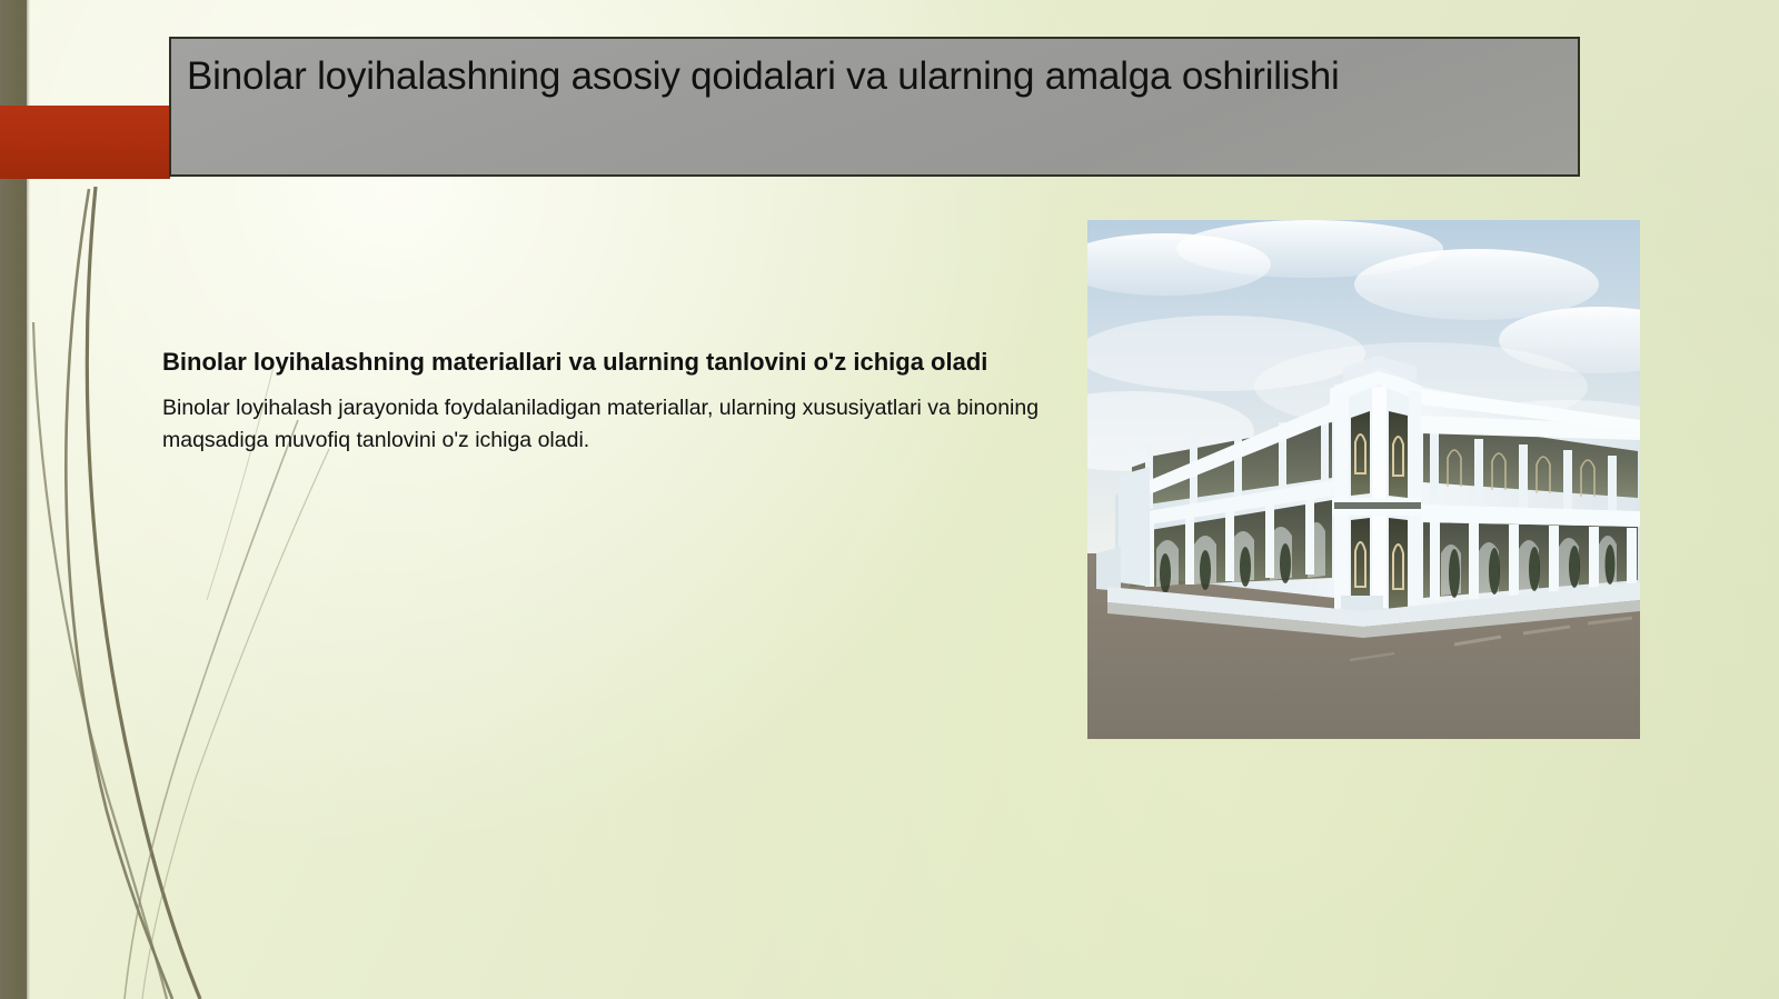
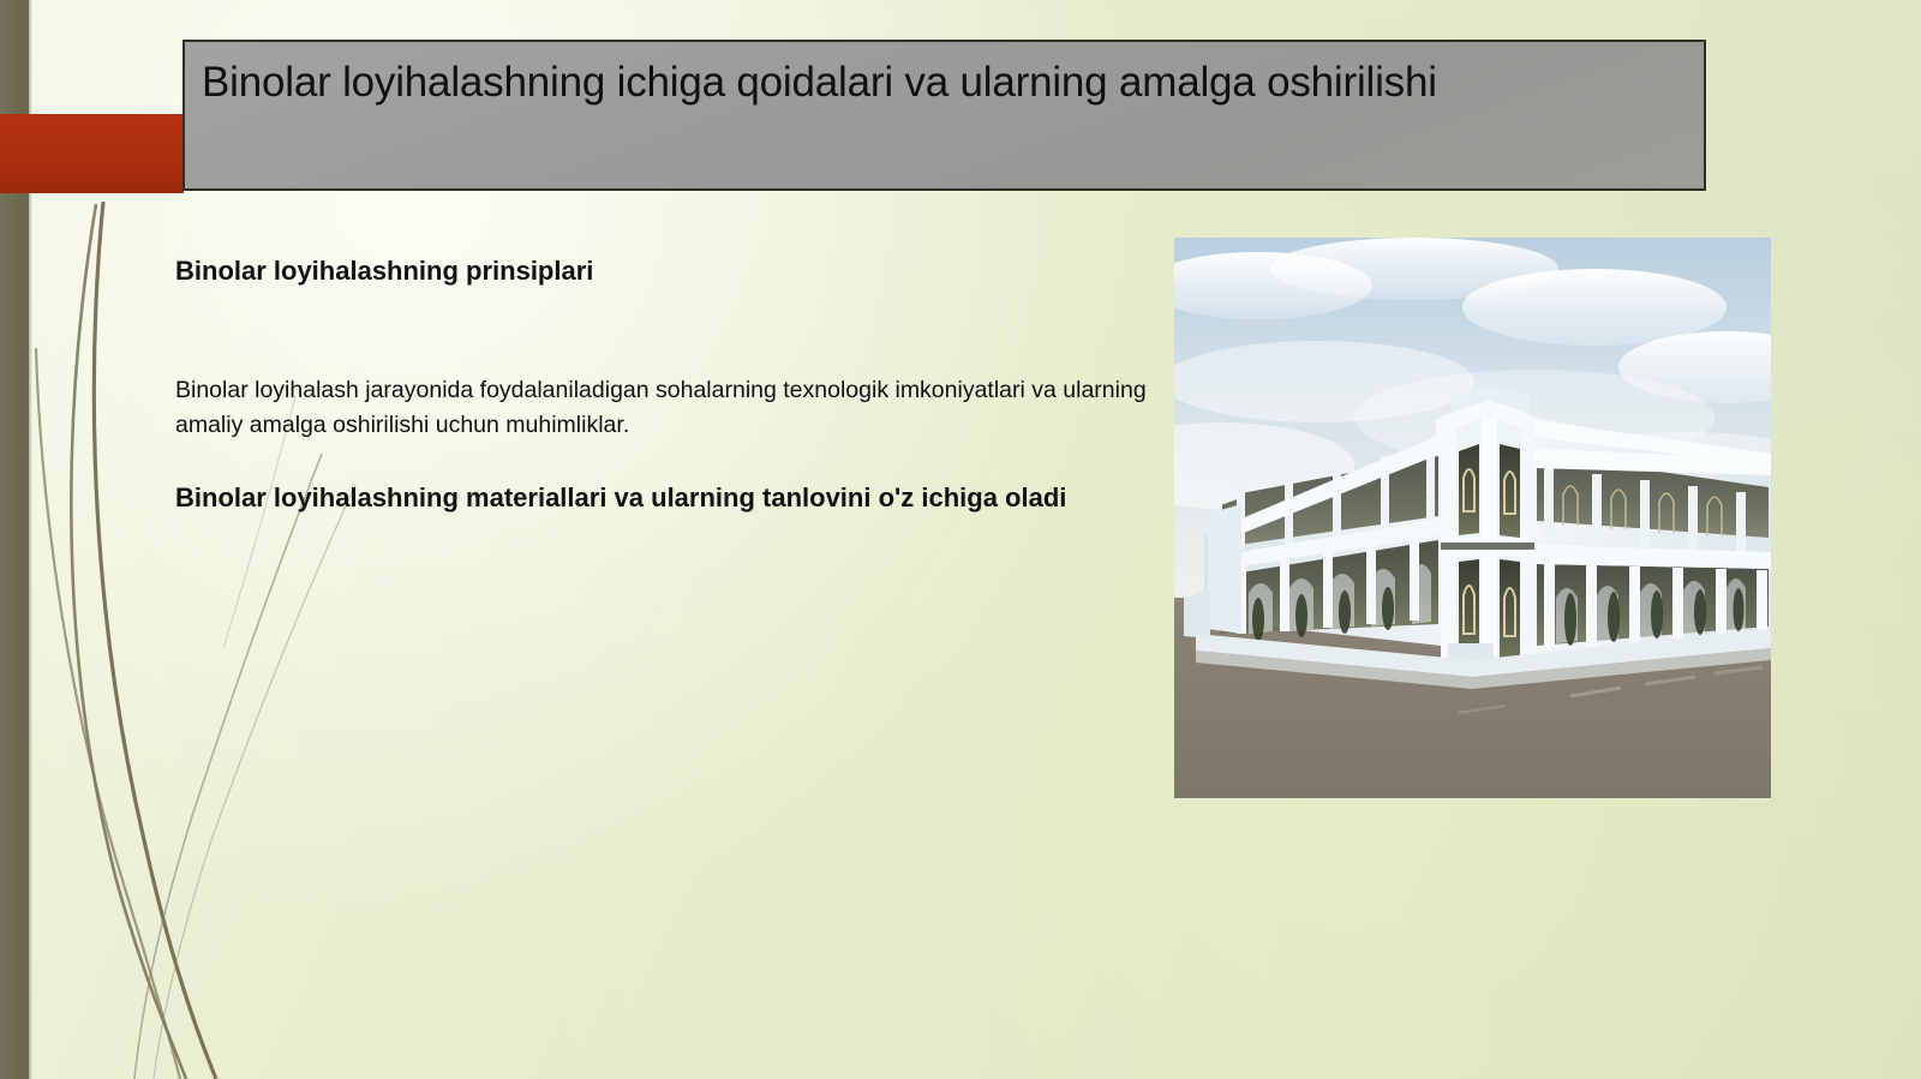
- Binolar loyihalashning asosiy qoidalari va ularning amalga oshirilishi
+ Binolar loyihalashning ichiga qoidalari va ularning amalga oshirilishi
+ Binolar loyihalashning prinsiplari
+ Binolar loyihalash jarayonida foydalaniladigan sohalarning texnologik imkoniyatlari va ularning amaliy amalga oshirilishi uchun muhimliklar.
  Binolar loyihalashning materiallari va ularning tanlovini o'z ichiga oladi
- Binolar loyihalash jarayonida foydalaniladigan materiallar, ularning xususiyatlari va binoning maqsadiga muvofiq tanlovini o'z ichiga oladi.
